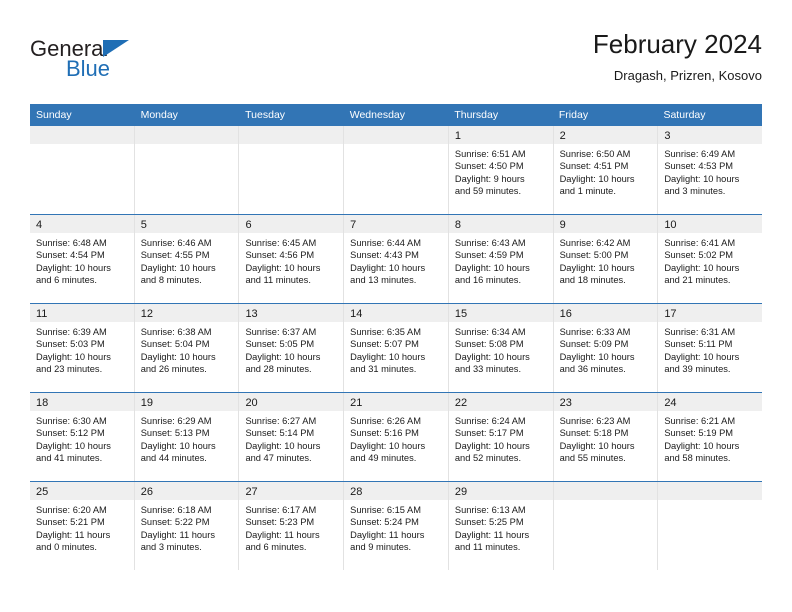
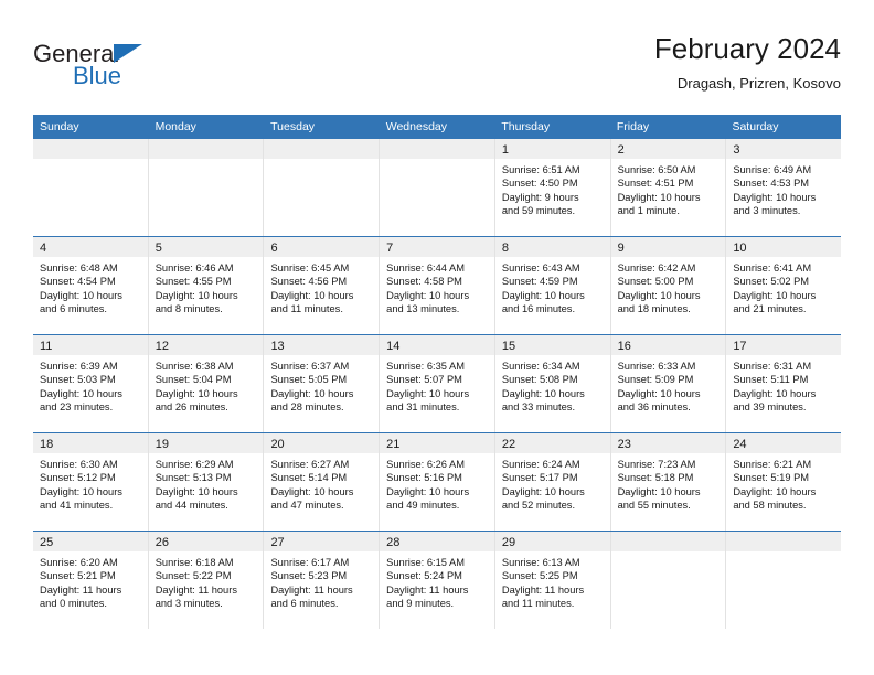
  General
  Blue
  February 2024
  Dragash, Prizren, Kosovo
  Sunday
  Monday
  Tuesday
  Wednesday
  Thursday
  Friday
  Saturday
  1
  Sunrise: 6:51 AM
  Sunset: 4:50 PM
  Daylight: 9 hours
  and 59 minutes.
  2
  Sunrise: 6:50 AM
  Sunset: 4:51 PM
  Daylight: 10 hours
  and 1 minute.
  3
  Sunrise: 6:49 AM
  Sunset: 4:53 PM
  Daylight: 10 hours
  and 3 minutes.
  4
  Sunrise: 6:48 AM
  Sunset: 4:54 PM
  Daylight: 10 hours
  and 6 minutes.
  5
  Sunrise: 6:46 AM
  Sunset: 4:55 PM
  Daylight: 10 hours
  and 8 minutes.
  6
  Sunrise: 6:45 AM
  Sunset: 4:56 PM
  Daylight: 10 hours
  and 11 minutes.
  7
  Sunrise: 6:44 AM
- Sunset: 4:43 PM
+ Sunset: 4:58 PM
  Daylight: 10 hours
  and 13 minutes.
  8
  Sunrise: 6:43 AM
  Sunset: 4:59 PM
  Daylight: 10 hours
  and 16 minutes.
  9
  Sunrise: 6:42 AM
  Sunset: 5:00 PM
  Daylight: 10 hours
  and 18 minutes.
  10
  Sunrise: 6:41 AM
  Sunset: 5:02 PM
  Daylight: 10 hours
  and 21 minutes.
  11
  Sunrise: 6:39 AM
  Sunset: 5:03 PM
  Daylight: 10 hours
  and 23 minutes.
  12
  Sunrise: 6:38 AM
  Sunset: 5:04 PM
  Daylight: 10 hours
  and 26 minutes.
  13
  Sunrise: 6:37 AM
  Sunset: 5:05 PM
  Daylight: 10 hours
  and 28 minutes.
  14
  Sunrise: 6:35 AM
  Sunset: 5:07 PM
  Daylight: 10 hours
  and 31 minutes.
  15
  Sunrise: 6:34 AM
  Sunset: 5:08 PM
  Daylight: 10 hours
  and 33 minutes.
  16
  Sunrise: 6:33 AM
  Sunset: 5:09 PM
  Daylight: 10 hours
  and 36 minutes.
  17
  Sunrise: 6:31 AM
  Sunset: 5:11 PM
  Daylight: 10 hours
  and 39 minutes.
  18
  Sunrise: 6:30 AM
  Sunset: 5:12 PM
  Daylight: 10 hours
  and 41 minutes.
  19
  Sunrise: 6:29 AM
  Sunset: 5:13 PM
  Daylight: 10 hours
  and 44 minutes.
  20
  Sunrise: 6:27 AM
  Sunset: 5:14 PM
  Daylight: 10 hours
  and 47 minutes.
  21
  Sunrise: 6:26 AM
  Sunset: 5:16 PM
  Daylight: 10 hours
  and 49 minutes.
  22
  Sunrise: 6:24 AM
  Sunset: 5:17 PM
  Daylight: 10 hours
  and 52 minutes.
  23
- Sunrise: 6:23 AM
+ Sunrise: 7:23 AM
  Sunset: 5:18 PM
  Daylight: 10 hours
  and 55 minutes.
  24
  Sunrise: 6:21 AM
  Sunset: 5:19 PM
  Daylight: 10 hours
  and 58 minutes.
  25
  Sunrise: 6:20 AM
  Sunset: 5:21 PM
  Daylight: 11 hours
  and 0 minutes.
  26
  Sunrise: 6:18 AM
  Sunset: 5:22 PM
  Daylight: 11 hours
  and 3 minutes.
  27
  Sunrise: 6:17 AM
  Sunset: 5:23 PM
  Daylight: 11 hours
  and 6 minutes.
  28
  Sunrise: 6:15 AM
  Sunset: 5:24 PM
  Daylight: 11 hours
  and 9 minutes.
  29
  Sunrise: 6:13 AM
  Sunset: 5:25 PM
  Daylight: 11 hours
  and 11 minutes.
